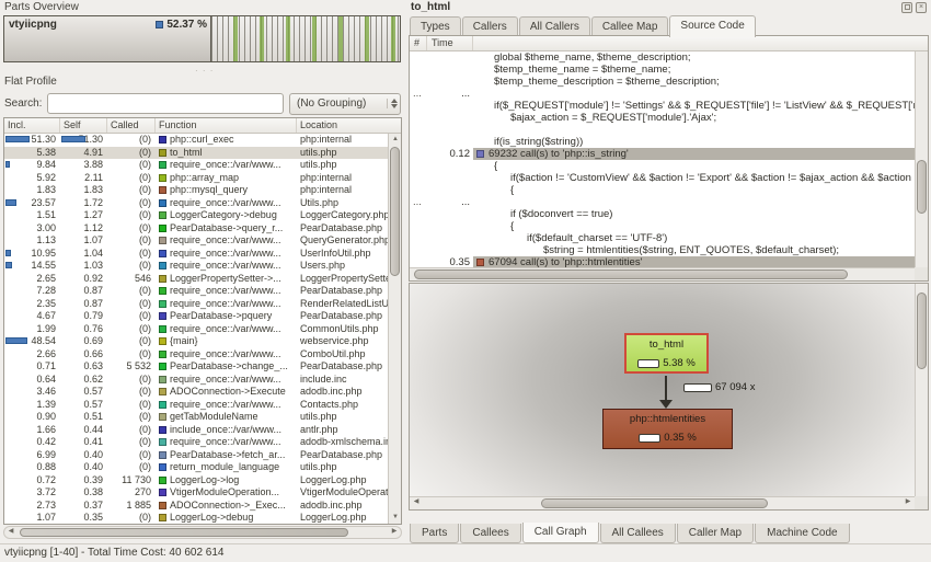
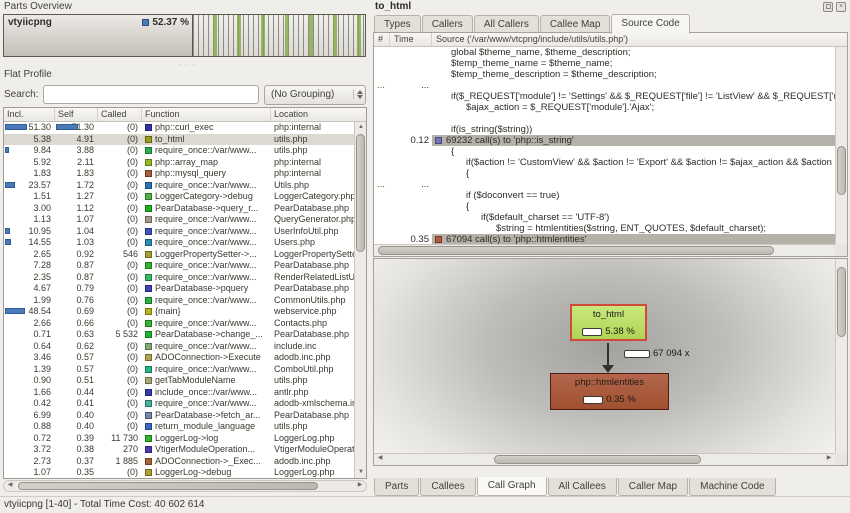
  Parts Overview
  vtyiicpng
  52.37 %
  · · ·
  Flat Profile
  Search:
  (No Grouping)
  Incl.
  Self
  Called
  Function
  Location
  51.30
  51.30
  (0)
  php::curl_exec
  php:internal
  5.38
  4.91
  (0)
  to_html
  utils.php
  9.84
  3.88
  (0)
  require_once::/var/www...
  utils.php
  5.92
  2.11
  (0)
  php::array_map
  php:internal
  1.83
  1.83
  (0)
  php::mysql_query
  php:internal
  23.57
  1.72
  (0)
  require_once::/var/www...
  Utils.php
  1.51
  1.27
  (0)
  LoggerCategory->debug
  LoggerCategory.php
  3.00
  1.12
  (0)
  PearDatabase->query_r...
  PearDatabase.php
  1.13
  1.07
  (0)
  require_once::/var/www...
  QueryGenerator.ph
  10.95
  1.04
  (0)
  require_once::/var/www...
  UserInfoUtil.php
  14.55
  1.03
  (0)
  require_once::/var/www...
  Users.php
  2.65
  0.92
  546
  LoggerPropertySetter->...
  LoggerPropertySett
  7.28
  0.87
  (0)
  require_once::/var/www...
  PearDatabase.php
  2.35
  0.87
  (0)
  require_once::/var/www...
  RenderRelatedListU
  4.67
  0.79
  (0)
  PearDatabase->pquery
  PearDatabase.php
  1.99
  0.76
  (0)
  require_once::/var/www...
  CommonUtils.php
  48.54
  0.69
  (0)
  {main}
  webservice.php
  2.66
  0.66
  (0)
  require_once::/var/www...
- ComboUtil.php
+ Contacts.php
  0.71
  0.63
  5 532
  PearDatabase->change_...
  PearDatabase.php
  0.64
  0.62
  (0)
  require_once::/var/www...
  include.inc
  3.46
  0.57
  (0)
  ADOConnection->Execute
  adodb.inc.php
  1.39
  0.57
  (0)
  require_once::/var/www...
- Contacts.php
+ ComboUtil.php
  0.90
  0.51
  (0)
  getTabModuleName
  utils.php
  1.66
  0.44
  (0)
  include_once::/var/www...
  antlr.php
  0.42
  0.41
  (0)
  require_once::/var/www...
  adodb-xmlschema.i
  6.99
  0.40
  (0)
  PearDatabase->fetch_ar...
  PearDatabase.php
  0.88
  0.40
  (0)
  return_module_language
  utils.php
  0.72
  0.39
  11 730
  LoggerLog->log
  LoggerLog.php
  3.72
  0.38
  270
  VtigerModuleOperation...
  VtigerModuleOpera
  2.73
  0.37
  1 885
  ADOConnection->_Exec...
  adodb.inc.php
  1.07
  0.35
  (0)
  LoggerLog->debug
  LoggerLog.php
  to_html
  Types
  Callers
  All Callers
  Callee Map
  Source Code
  #
  Time
+ Source ('/var/www/vtcpng/include/utils/utils.php')
  global $theme_name, $theme_description;
  $temp_theme_name = $theme_name;
  $temp_theme_description = $theme_description;
  ...
  ...
  if($_REQUEST['module'] != 'Settings' && $_REQUEST['file'] != 'ListView' && $_REQUEST['
  $ajax_action = $_REQUEST['module'].'Ajax';
  if(is_string($string))
  0.12
  69232 call(s) to 'php::is_string'
  {
  if($action != 'CustomView' && $action != 'Export' && $action != $ajax_action && $action
  {
  ...
  ...
  if ($doconvert == true)
  {
  if($default_charset == 'UTF-8')
  $string = htmlentities($string, ENT_QUOTES, $default_charset);
  0.35
  67094 call(s) to 'php::htmlentities'
  to_html
  5.38 %
  67 094 x
  php::htmlentities
  0.35 %
  Parts
  Callees
  Call Graph
  All Callees
  Caller Map
  Machine Code
  vtyiicpng [1-40] - Total Time Cost: 40 602 614
